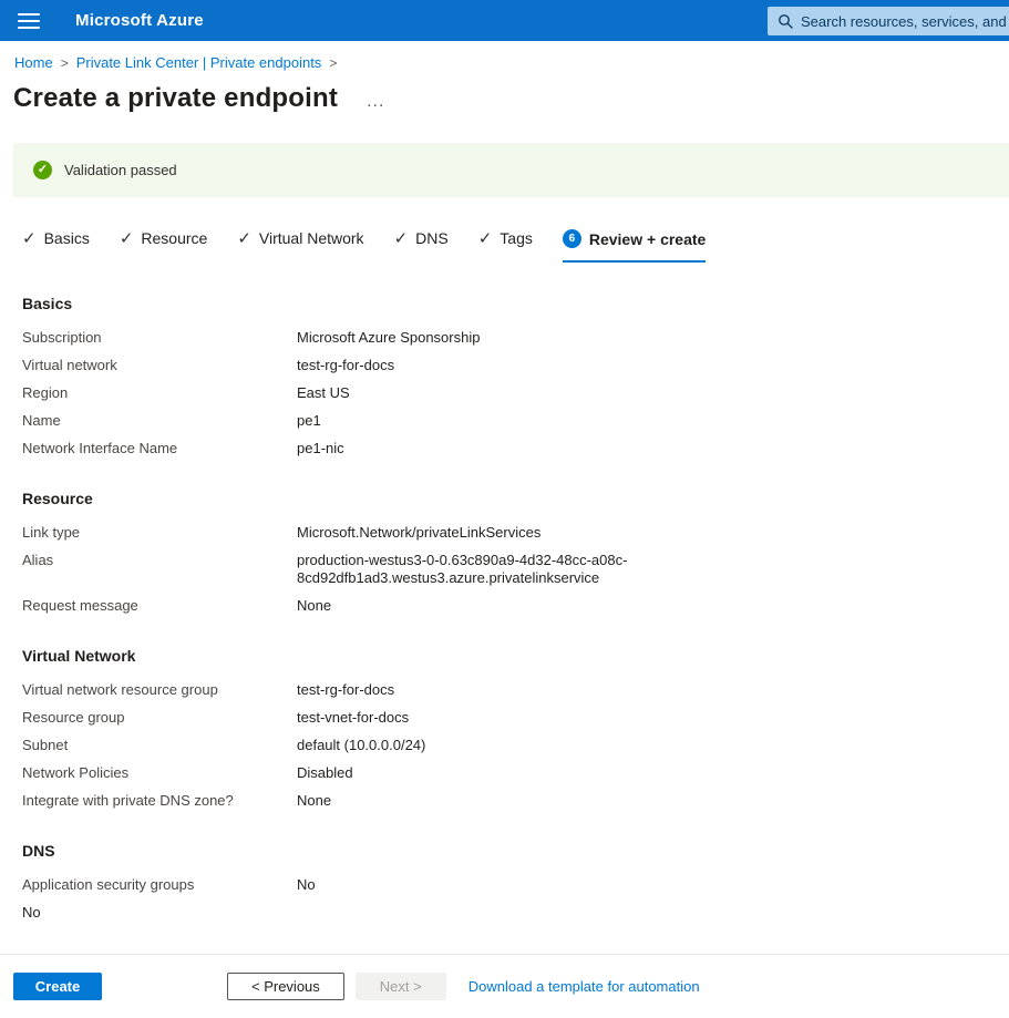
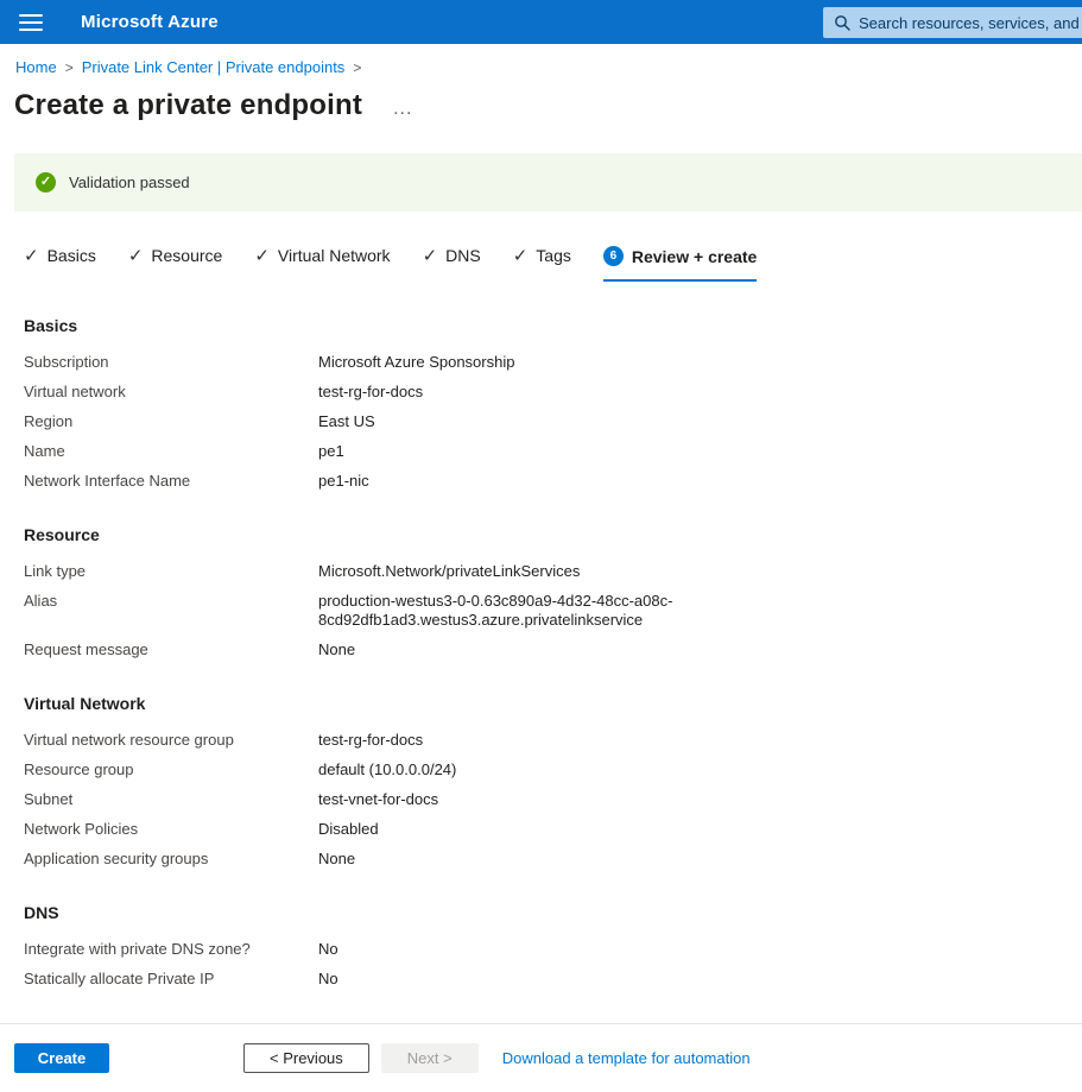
  Microsoft Azure
  Search resources, services, and
  Home
  >
  Private Link Center | Private endpoints
  >
  Create a private endpoint
  ...
  ✓
  Validation passed
  ✓
  Basics
  ✓
  Resource
  ✓
  Virtual Network
  ✓
  DNS
  ✓
  Tags
  6
  Review + create
  Basics
  Subscription
  Microsoft Azure Sponsorship
  Virtual network
  test-rg-for-docs
  Region
  East US
  Name
  pe1
  Network Interface Name
  pe1-nic
  Resource
  Link type
  Microsoft.Network/privateLinkServices
  Alias
  production-westus3-0-0.63c890a9-4d32-48cc-a08c-8cd92dfb1ad3.westus3.azure.privatelinkservice
  Request message
  None
  Virtual Network
  Virtual network resource group
  test-rg-for-docs
  Resource group
- test-vnet-for-docs
+ default (10.0.0.0/24)
  Subnet
- default (10.0.0.0/24)
+ test-vnet-for-docs
  Network Policies
  Disabled
- Integrate with private DNS zone?
+ Application security groups
  None
  DNS
- Application security groups
+ Integrate with private DNS zone?
  No
+ Statically allocate Private IP
  No
  Create
  < Previous
  Next >
  Download a template for automation
